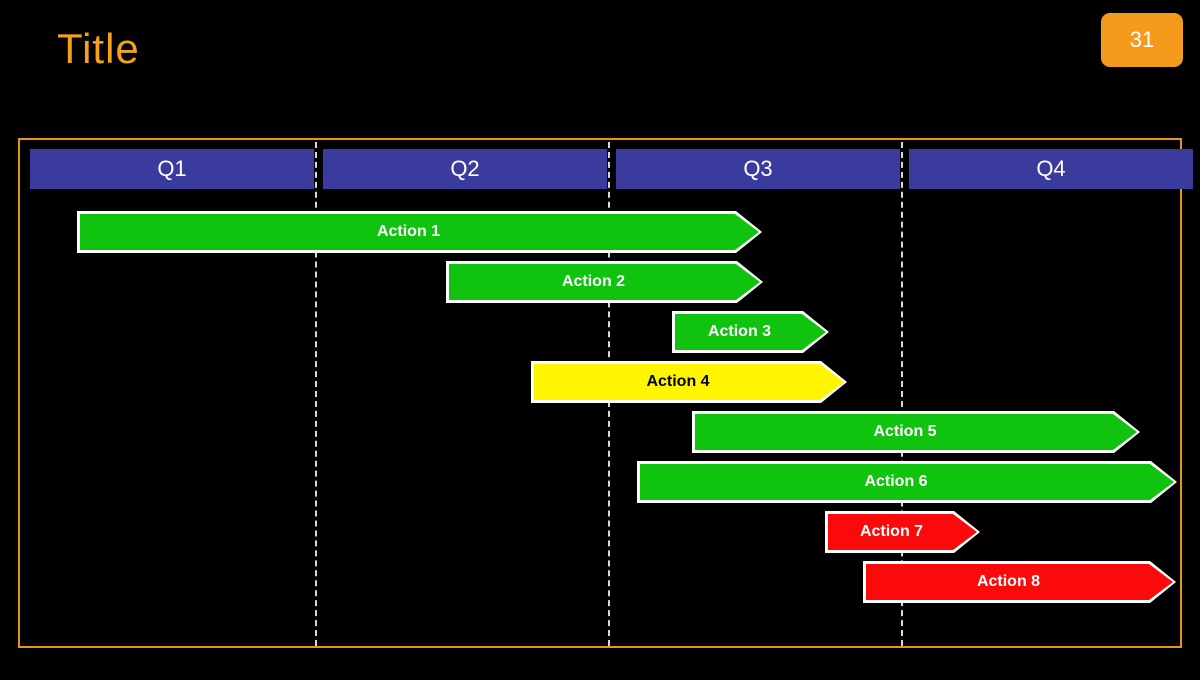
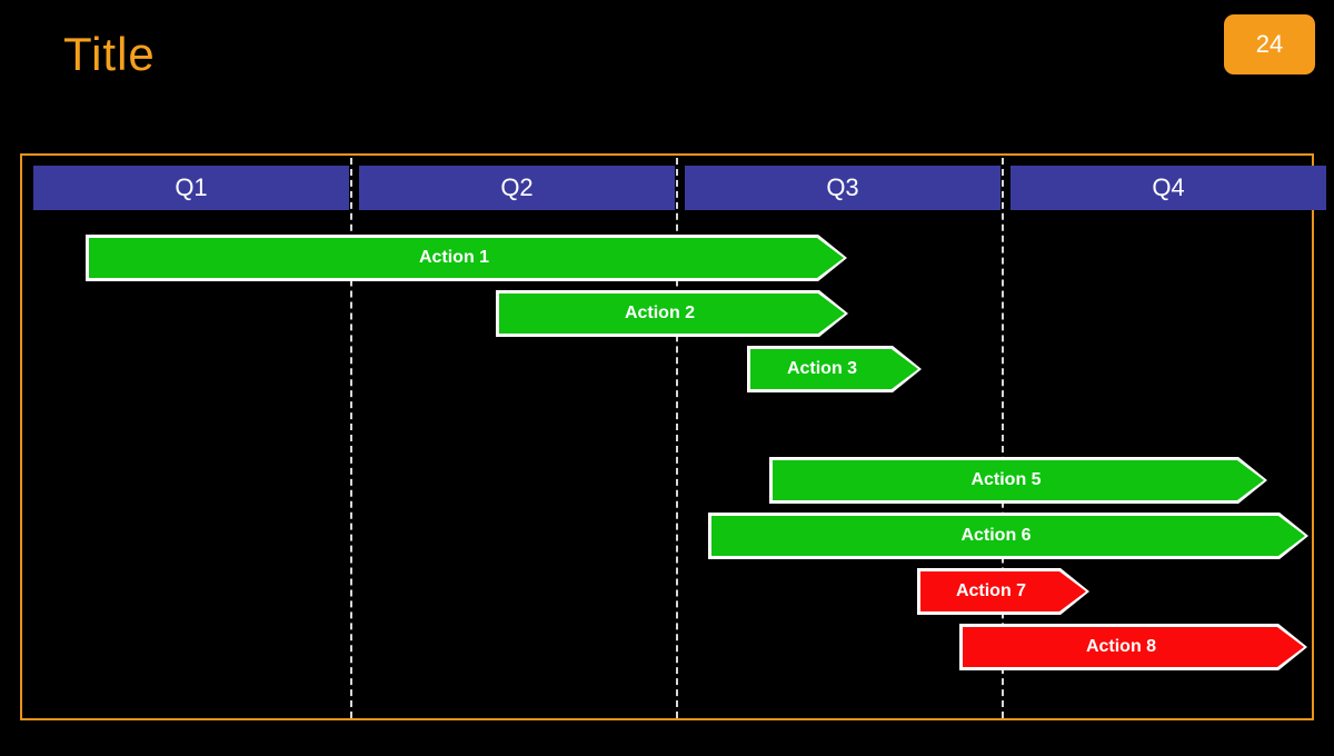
  Title
- 31
+ 24
  Q1
  Q2
  Q3
  Q4
  Action 1
  Action 2
  Action 3
- Action 4
  Action 5
  Action 6
  Action 7
  Action 8
